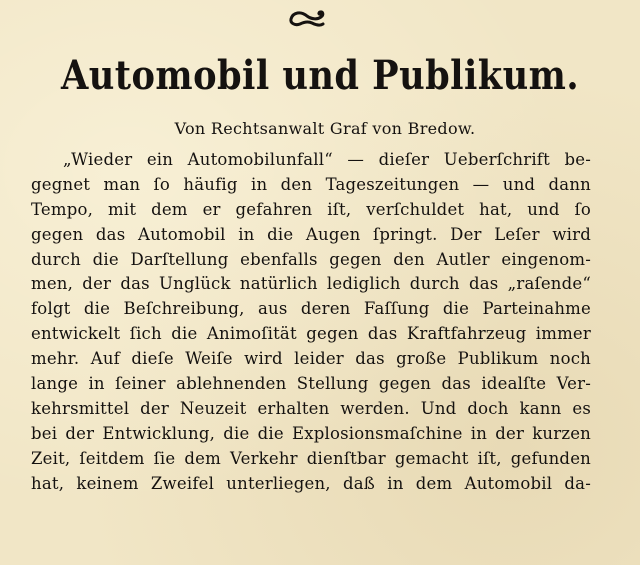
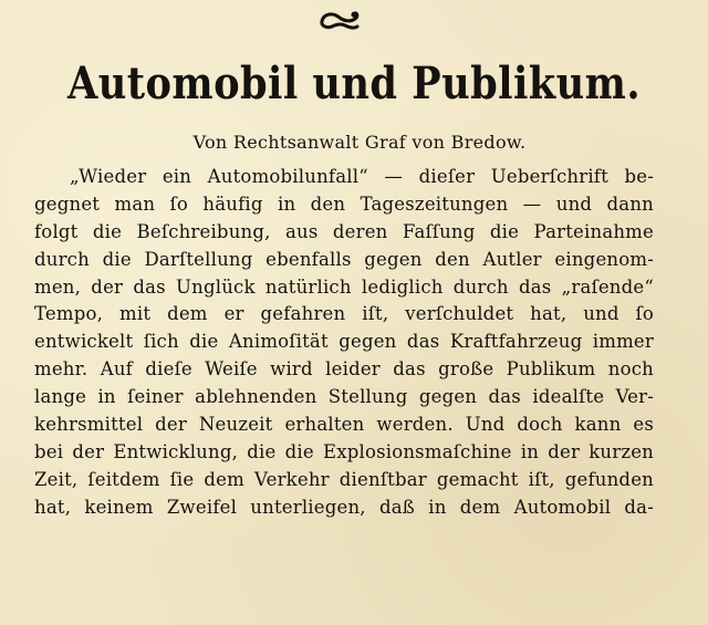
  Automobil und Publikum.
  Von Rechtsanwalt Graf von Bredow.
  „Wieder ein Automobilunfall“ — dieſer Ueberſchrift be-
  gegnet man ſo häufig in den Tageszeitungen — und dann
- Tempo, mit dem er gefahren iſt, verſchuldet hat, und ſo
+ folgt die Beſchreibung, aus deren Faſſung die Parteinahme
- gegen das Automobil in die Augen ſpringt. Der Leſer wird
  durch die Darſtellung ebenfalls gegen den Autler eingenom-
  men, der das Unglück natürlich lediglich durch das „raſende“
- folgt die Beſchreibung, aus deren Faſſung die Parteinahme
+ Tempo, mit dem er gefahren iſt, verſchuldet hat, und ſo
  entwickelt ſich die Animoſität gegen das Kraftfahrzeug immer
  mehr. Auf dieſe Weiſe wird leider das große Publikum noch
  lange in ſeiner ablehnenden Stellung gegen das idealſte Ver-
  kehrsmittel der Neuzeit erhalten werden. Und doch kann es
  bei der Entwicklung, die die Explosionsmaſchine in der kurzen
  Zeit, ſeitdem ſie dem Verkehr dienſtbar gemacht iſt, gefunden
  hat, keinem Zweifel unterliegen, daß in dem Automobil da-
